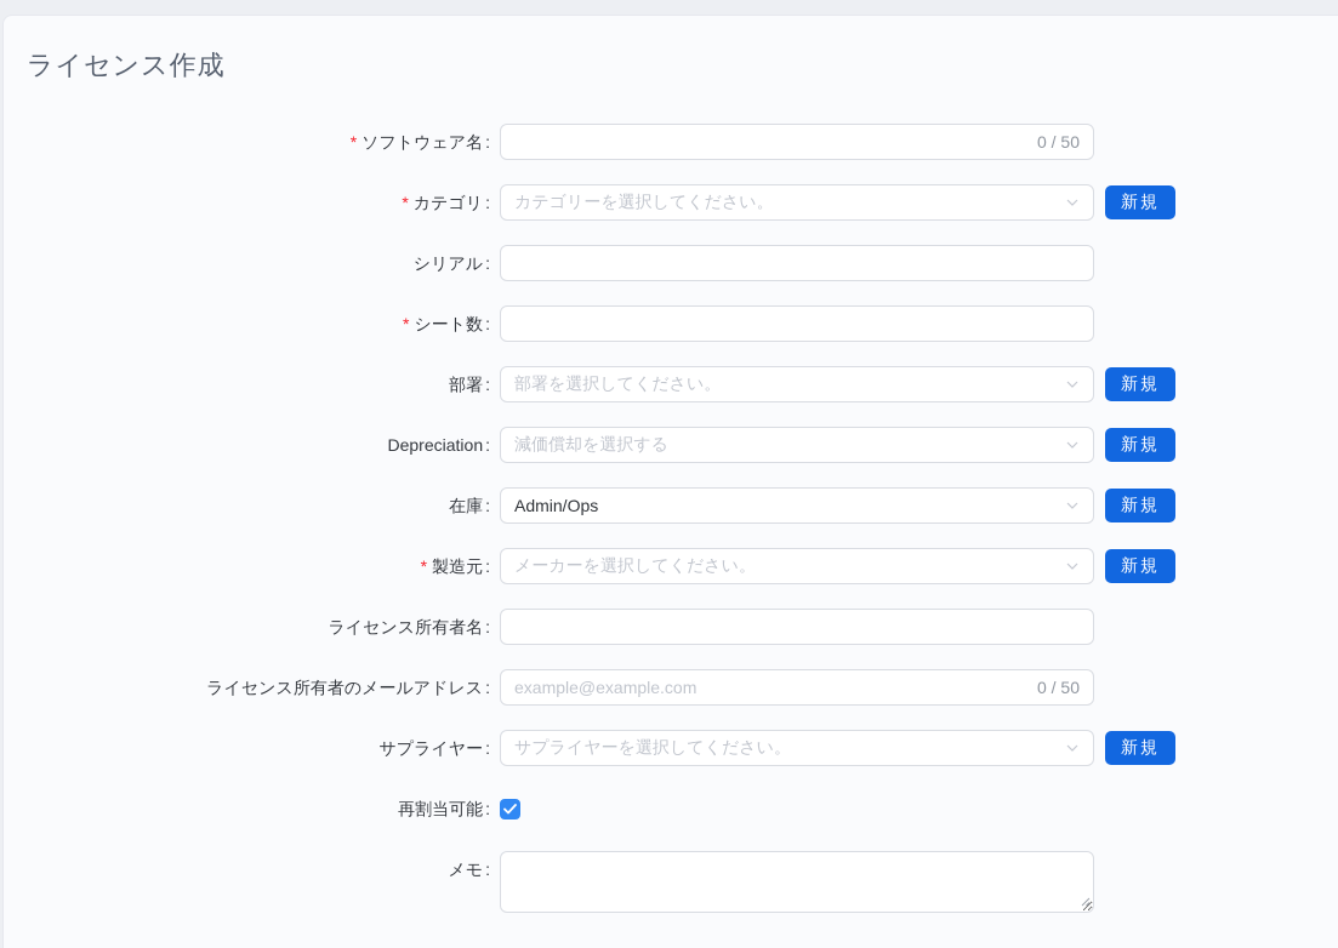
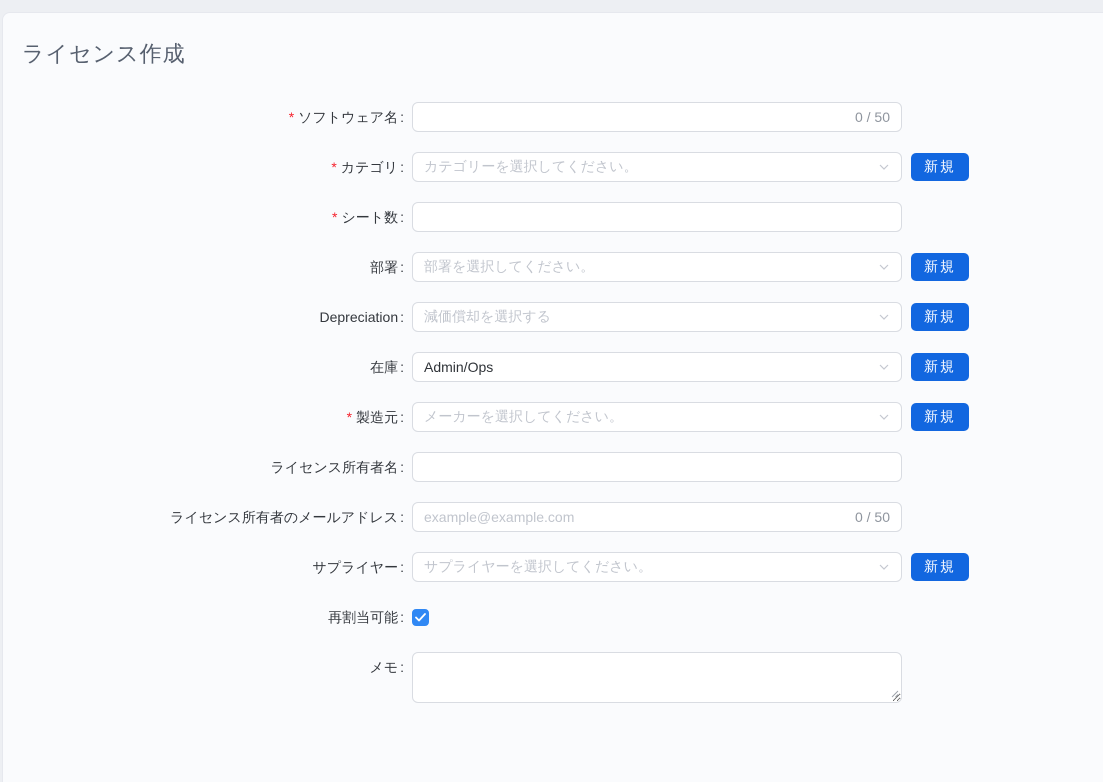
  ライセンス作成
  * ソフトウェア名 :
  0 / 50
  * カテゴリ :
  カテゴリーを選択してください。
  新規
- シリアル :
  * シート数 :
  部署 :
  部署を選択してください。
  新規
  Depreciation :
  減価償却を選択する
  新規
  在庫 :
  Admin/Ops
  新規
  * 製造元 :
  メーカーを選択してください。
  新規
  ライセンス所有者名 :
  ライセンス所有者のメールアドレス :
  example@example.com
  0 / 50
  サプライヤー :
  サプライヤーを選択してください。
  新規
  再割当可能 :
  メモ :
